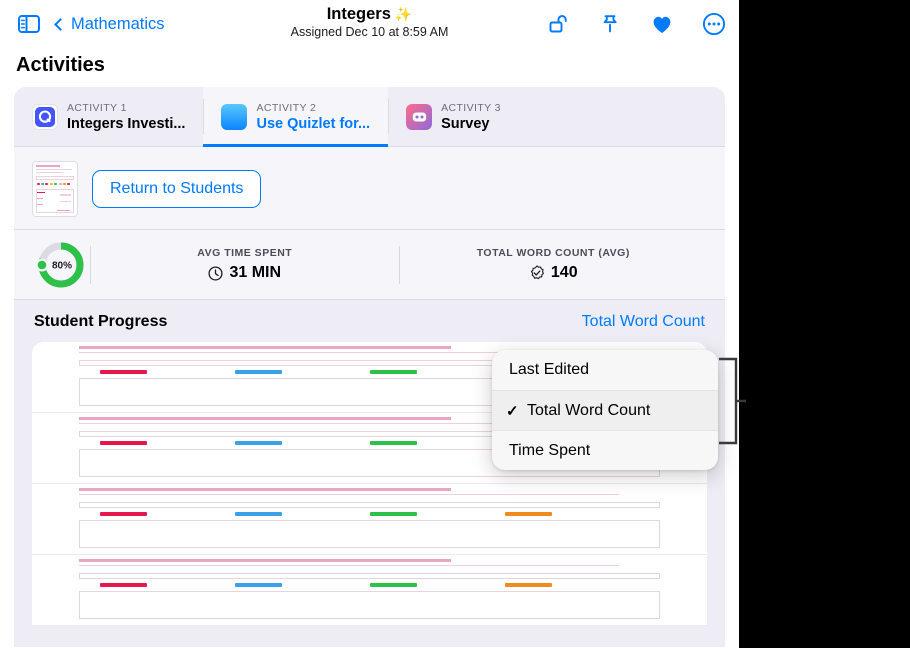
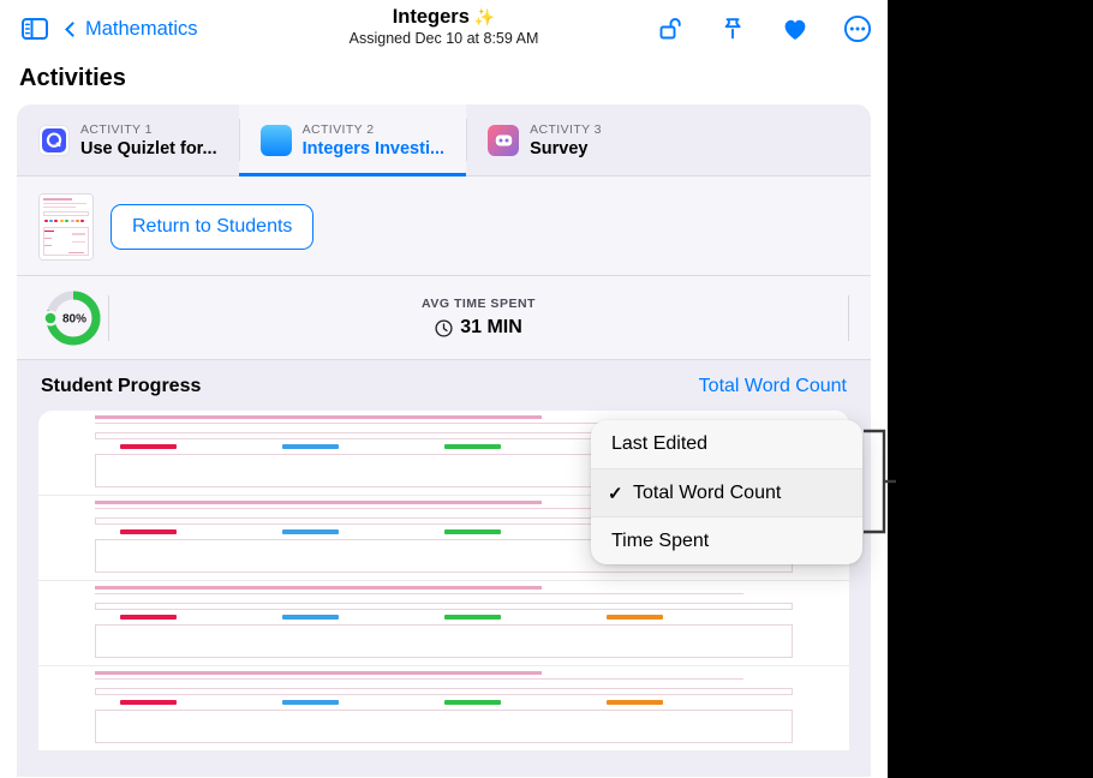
  Mathematics
  Integers
  ✨
  Assigned Dec 10 at 8:59 AM
  Activities
  ACTIVITY 1
- Integers Investi...
+ Use Quizlet for...
  ACTIVITY 2
- Use Quizlet for...
+ Integers Investi...
  ACTIVITY 3
  Survey
  Return to Students
  80%
  AVG TIME SPENT
  31 MIN
- TOTAL WORD COUNT (AVG)
- 140
  Student Progress
  Total Word Count
  Last Edited
  ✓
  Total Word Count
  Time Spent
